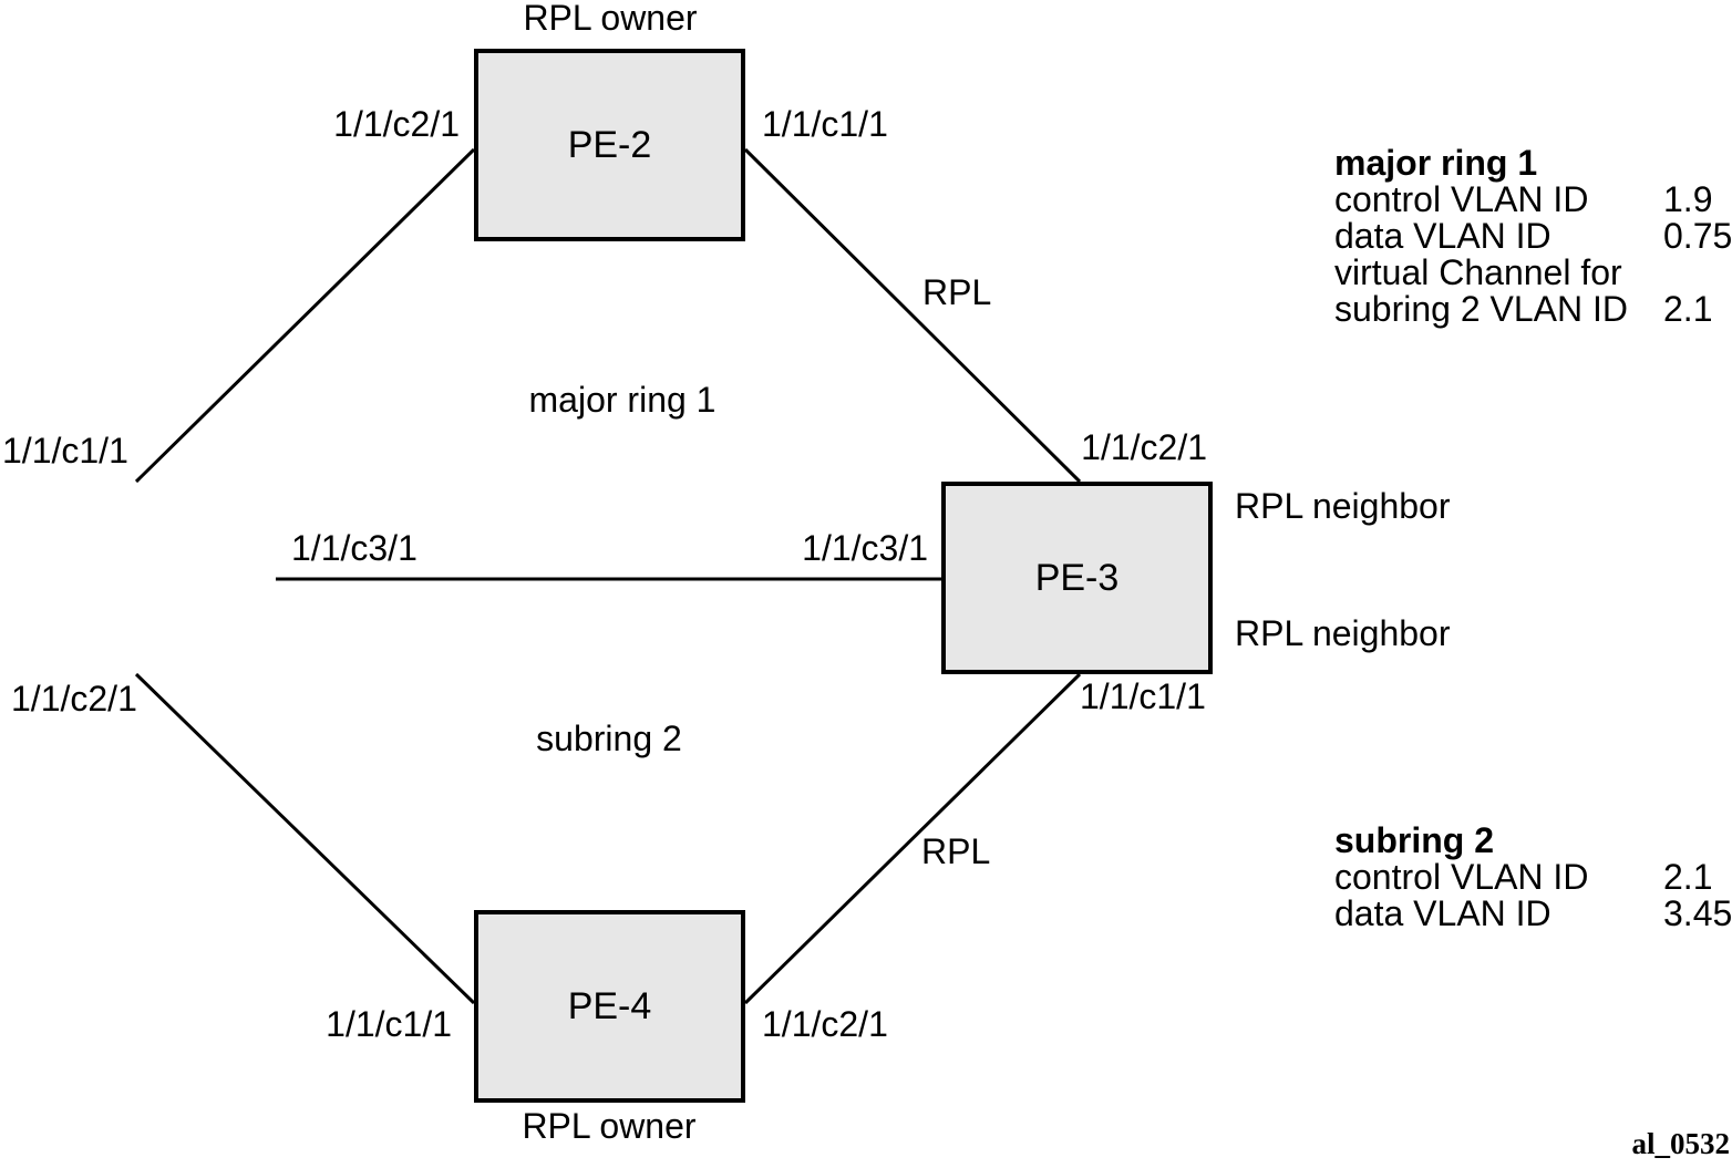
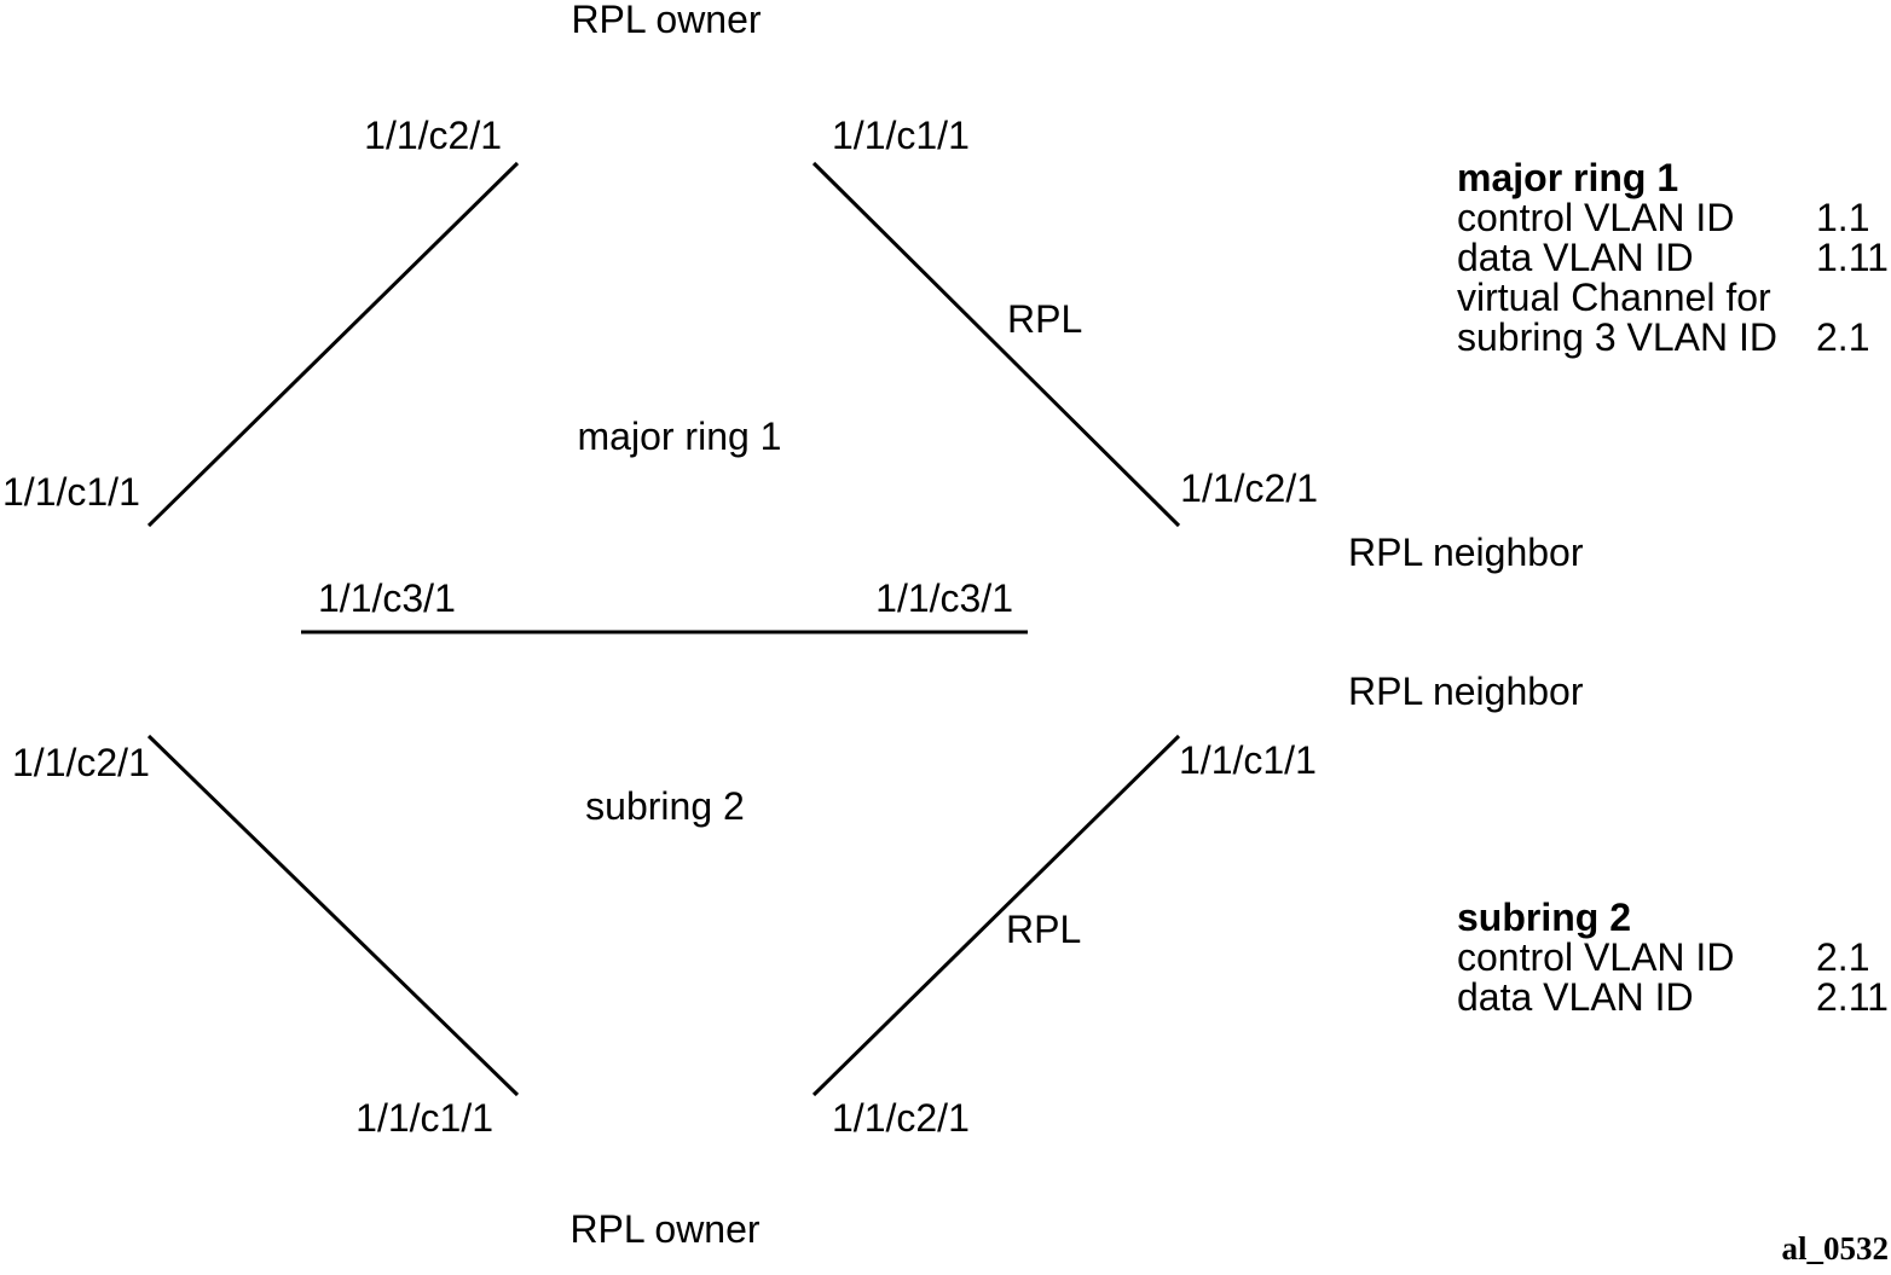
- PE-2
- PE-3
- PE-4
  RPL owner
  RPL owner
  RPL neighbor
  RPL neighbor
  RPL
  RPL
  major ring 1
  subring 2
  1/1/c1/1
  1/1/c3/1
  1/1/c2/1
  1/1/c2/1
  1/1/c1/1
  1/1/c2/1
  1/1/c3/1
  1/1/c1/1
  1/1/c1/1
  1/1/c2/1
  major ring 1
  control VLAN ID
- 1.9
+ 1.1
  data VLAN ID
- 0.75
+ 1.11
  virtual Channel for
- subring 2 VLAN ID
+ subring 3 VLAN ID
  2.1
  subring 2
  control VLAN ID
  2.1
  data VLAN ID
- 3.45
+ 2.11
  al_0532
